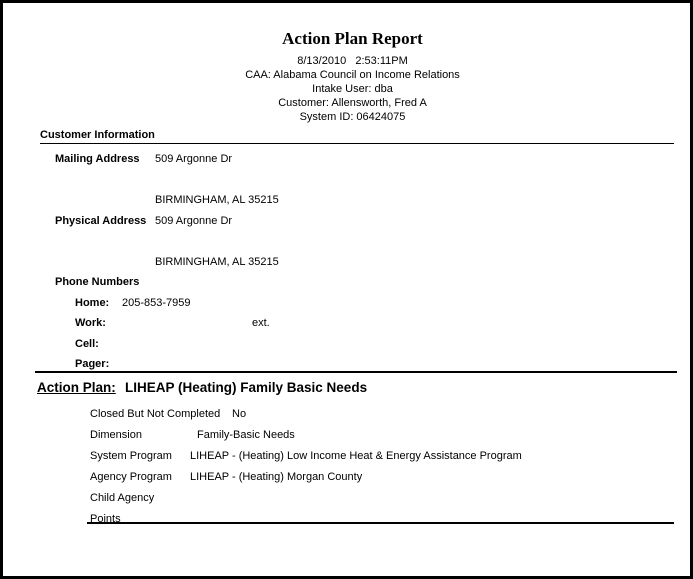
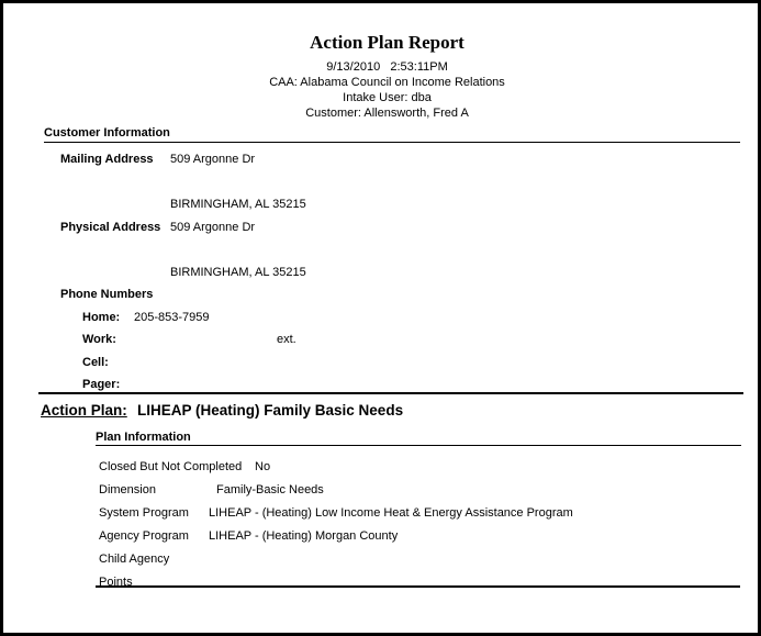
  Action Plan Report
- 8/13/2010 2:53:11PM
+ 9/13/2010 2:53:11PM
  CAA: Alabama Council on Income Relations
  Intake User: dba
  Customer: Allensworth, Fred A
- System ID: 06424075
  Customer Information
  Mailing Address
  509 Argonne Dr
  BIRMINGHAM, AL 35215
  Physical Address
  509 Argonne Dr
  BIRMINGHAM, AL 35215
  Phone Numbers
  Home:
  205-853-7959
  Work:
  ext.
  Cell:
  Pager:
  Action Plan:
  LIHEAP (Heating) Family Basic Needs
+ Plan Information
  Closed But Not Completed
  No
  Dimension
  Family-Basic Needs
  System Program
  LIHEAP - (Heating) Low Income Heat & Energy Assistance Program
  Agency Program
  LIHEAP - (Heating) Morgan County
  Child Agency
  Points
